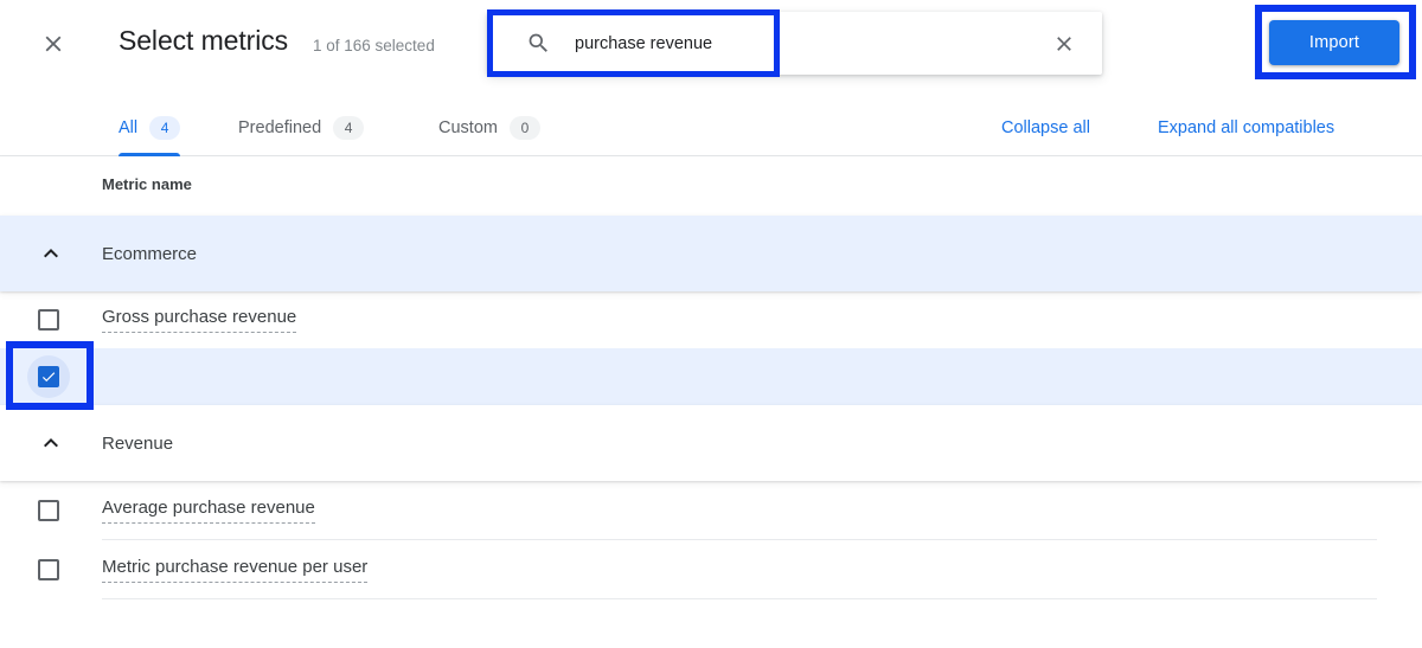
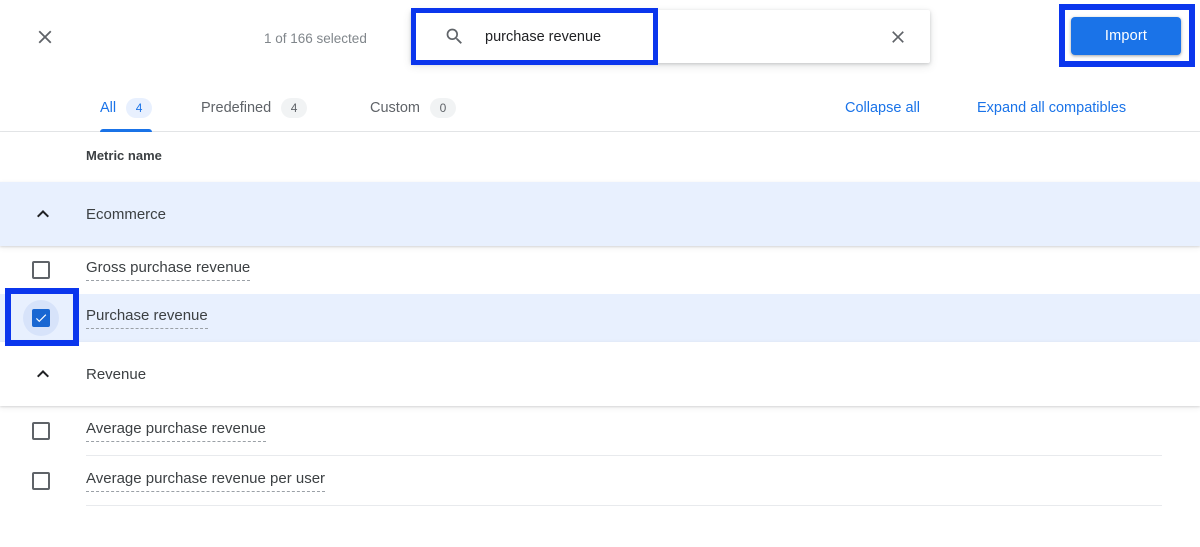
- Select metrics
  1 of 166 selected
  purchase revenue
  Import
  All
  4
  Predefined
  4
  Custom
  0
  Collapse all
  Expand all compatibles
  Metric name
  Ecommerce
  Gross purchase revenue
+ Purchase revenue
  Revenue
  Average purchase revenue
- Metric purchase revenue per user
+ Average purchase revenue per user
